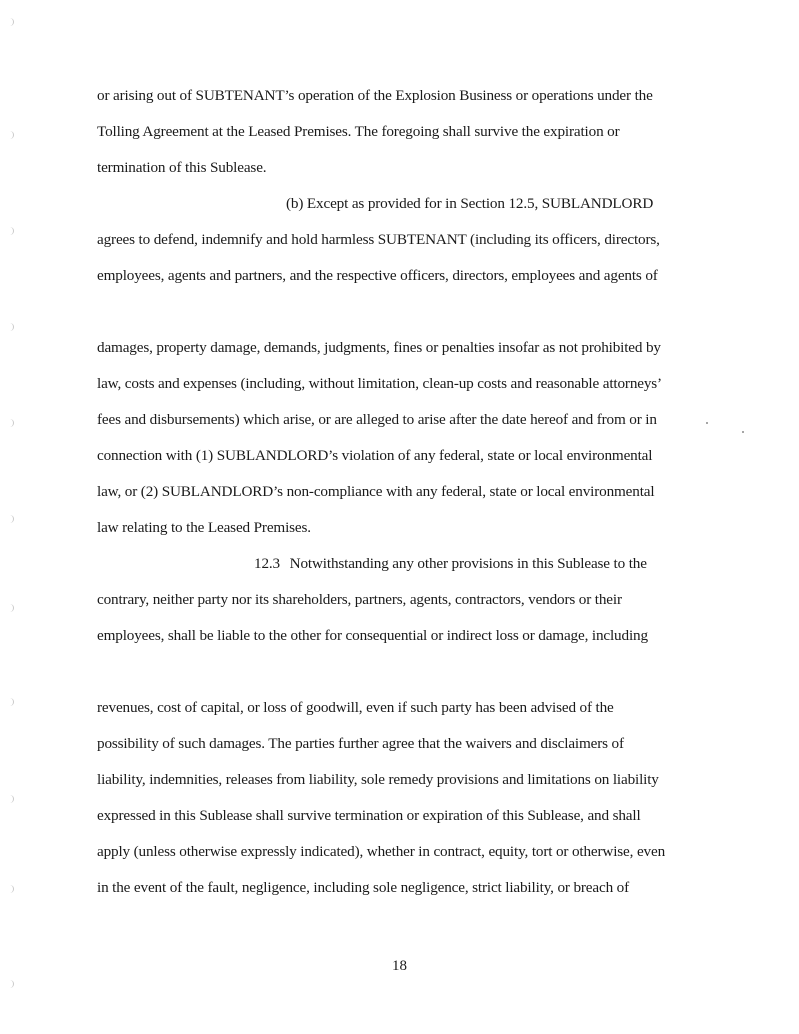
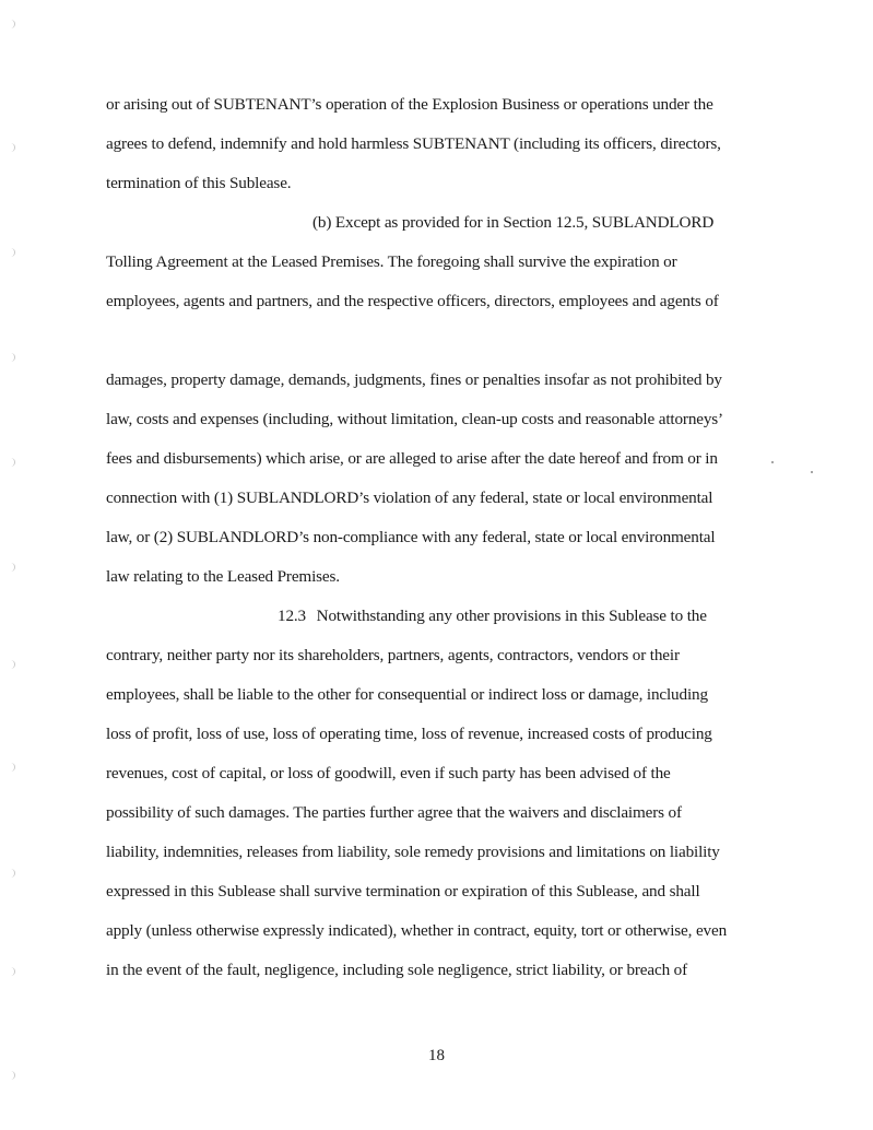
  or arising out of SUBTENANT’s operation of the Explosion Business or operations under the
- Tolling Agreement at the Leased Premises. The foregoing shall survive the expiration or
+ agrees to defend, indemnify and hold harmless SUBTENANT (including its officers, directors,
  termination of this Sublease.
  (b) Except as provided for in Section 12.5, SUBLANDLORD
- agrees to defend, indemnify and hold harmless SUBTENANT (including its officers, directors,
+ Tolling Agreement at the Leased Premises. The foregoing shall survive the expiration or
  employees, agents and partners, and the respective officers, directors, employees and agents of
  damages, property damage, demands, judgments, fines or penalties insofar as not prohibited by
  law, costs and expenses (including, without limitation, clean-up costs and reasonable attorneys’
  fees and disbursements) which arise, or are alleged to arise after the date hereof and from or in
  connection with (1) SUBLANDLORD’s violation of any federal, state or local environmental
  law, or (2) SUBLANDLORD’s non-compliance with any federal, state or local environmental
  law relating to the Leased Premises.
  12.3 Notwithstanding any other provisions in this Sublease to the
  contrary, neither party nor its shareholders, partners, agents, contractors, vendors or their
  employees, shall be liable to the other for consequential or indirect loss or damage, including
+ loss of profit, loss of use, loss of operating time, loss of revenue, increased costs of producing
  revenues, cost of capital, or loss of goodwill, even if such party has been advised of the
  possibility of such damages. The parties further agree that the waivers and disclaimers of
  liability, indemnities, releases from liability, sole remedy provisions and limitations on liability
  expressed in this Sublease shall survive termination or expiration of this Sublease, and shall
  apply (unless otherwise expressly indicated), whether in contract, equity, tort or otherwise, even
  in the event of the fault, negligence, including sole negligence, strict liability, or breach of
  18
